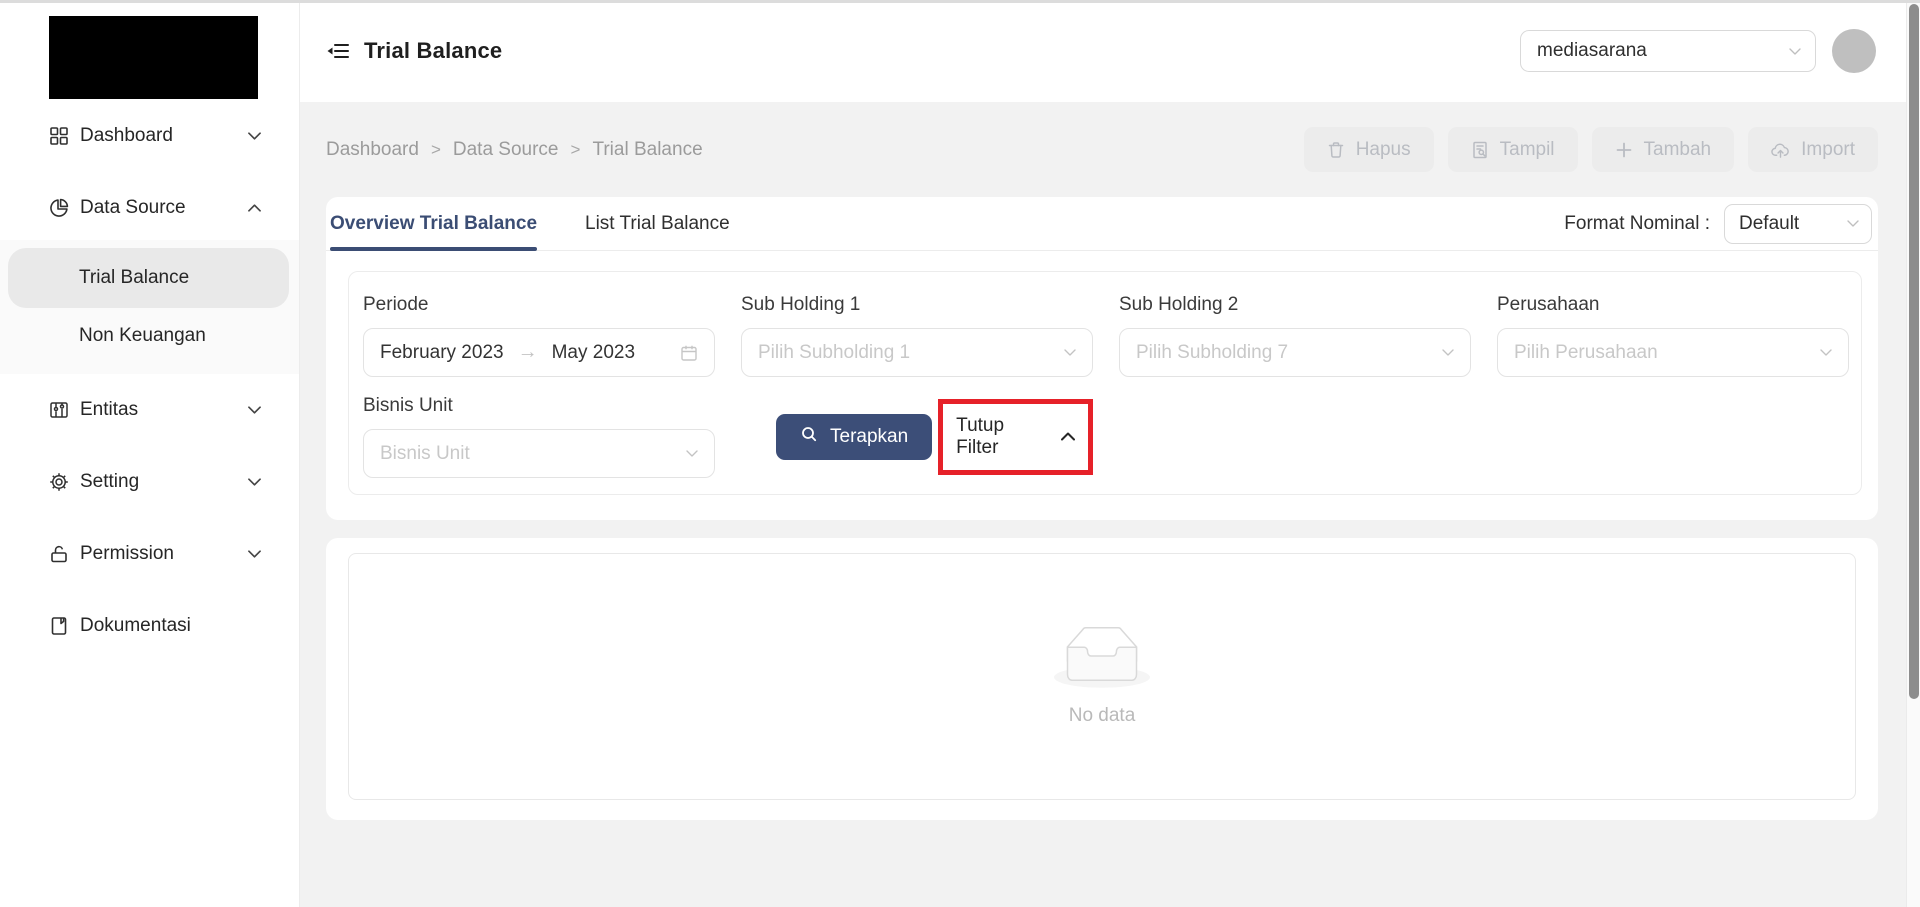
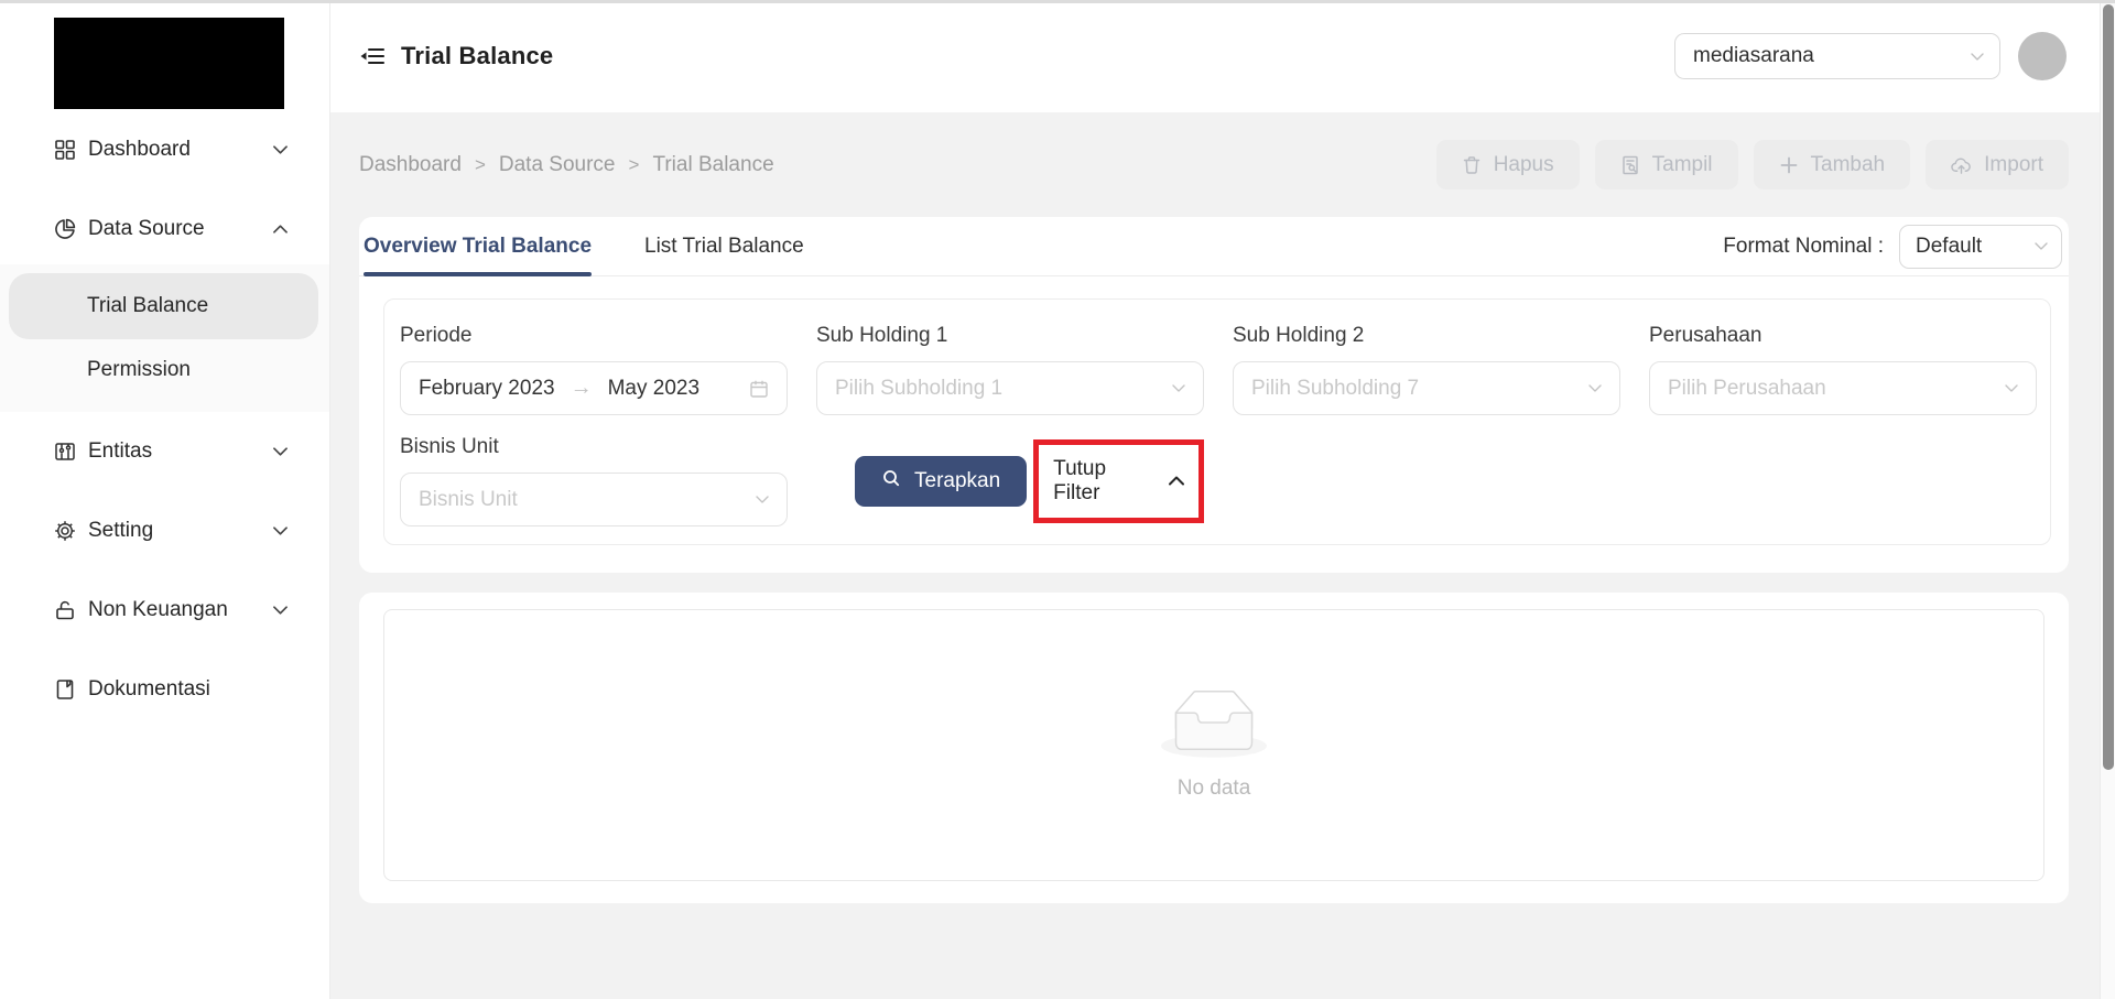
  Dashboard
  Data Source
  Trial Balance
- Non Keuangan
+ Permission
  Entitas
  Setting
- Permission
+ Non Keuangan
  Dokumentasi
  Trial Balance
  mediasarana
  Dashboard
  >
  Data Source
  >
  Trial Balance
  Hapus
  Tampil
  Tambah
  Import
  Overview Trial Balance
  List Trial Balance
  Format Nominal :
  Default
  Periode
  February 2023
  →
  May 2023
  Sub Holding 1
  Pilih Subholding 1
  Sub Holding 2
  Pilih Subholding 7
  Perusahaan
  Pilih Perusahaan
  Bisnis Unit
  Bisnis Unit
  Terapkan
  Tutup Filter
  No data
